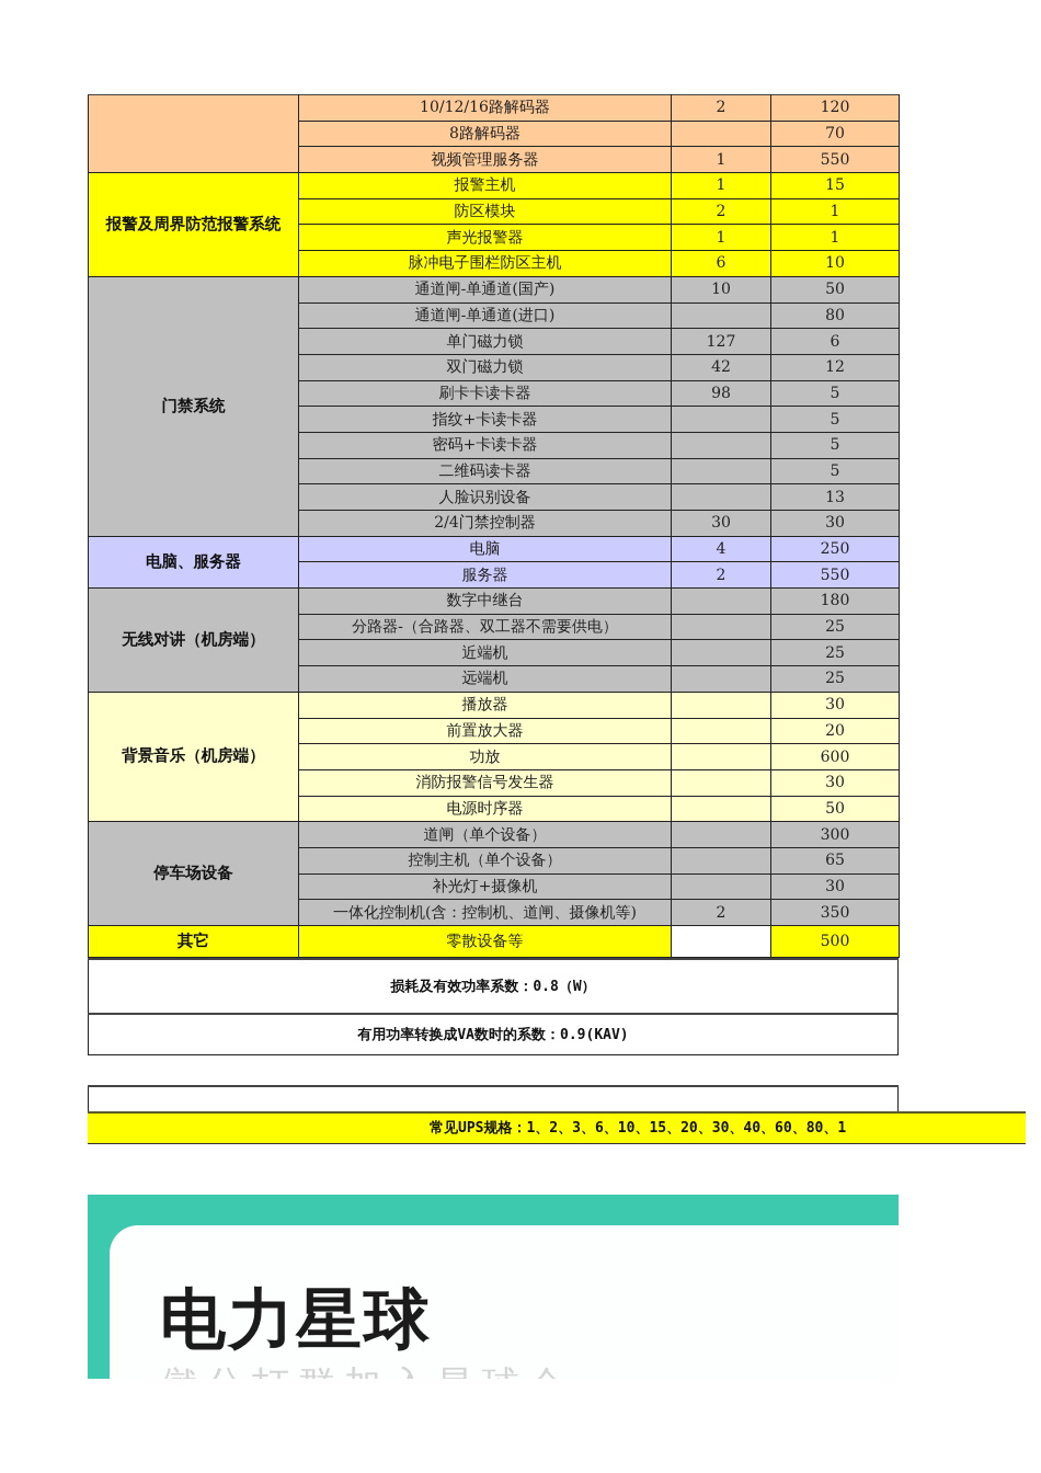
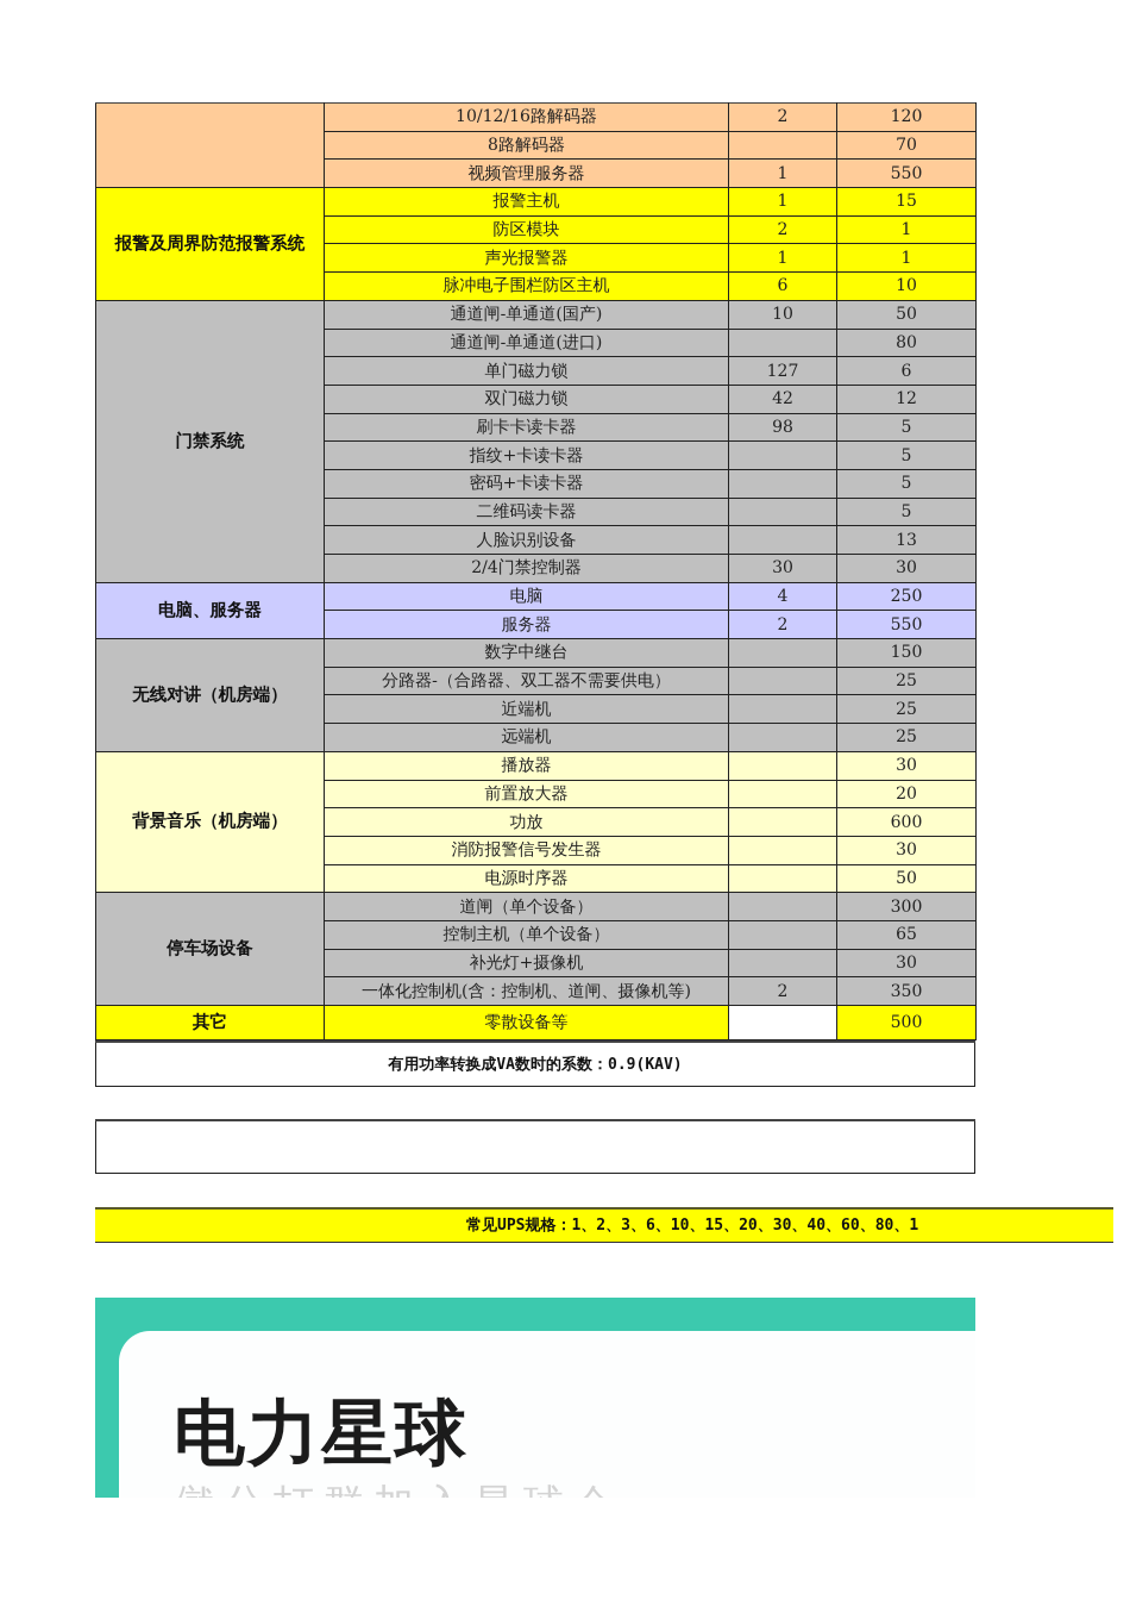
  	10/12/16路解码器	2	120
  8路解码器		70
  视频管理服务器	1	550
  报警及周界防范报警系统	报警主机	1	15
  防区模块	2	1
  声光报警器	1	1
  脉冲电子围栏防区主机	6	10
  门禁系统	通道闸-单通道(国产)	10	50
  通道闸-单通道(进口)		80
  单门磁力锁	127	6
  双门磁力锁	42	12
  刷卡卡读卡器	98	5
  指纹+卡读卡器		5
  密码+卡读卡器		5
  二维码读卡器		5
  人脸识别设备		13
  2/4门禁控制器	30	30
  电脑、服务器	电脑	4	250
  服务器	2	550
- 无线对讲（机房端）	数字中继台		180
+ 无线对讲（机房端）	数字中继台		150
  分路器-（合路器、双工器不需要供电）		25
  近端机		25
  远端机		25
  背景音乐（机房端）	播放器		30
  前置放大器		20
  功放		600
  消防报警信号发生器		30
  电源时序器		50
  停车场设备	道闸（单个设备）		300
  控制主机（单个设备）		65
  补光灯+摄像机		30
  一体化控制机(含：控制机、道闸、摄像机等)	2	350
  其它	零散设备等		500
- 损耗及有效功率系数：0.8（W）
  有用功率转换成VA数时的系数：0.9(KAV)
  常见UPS规格：1、2、3、6、10、15、20、30、40、60、80、1
  电力星球
